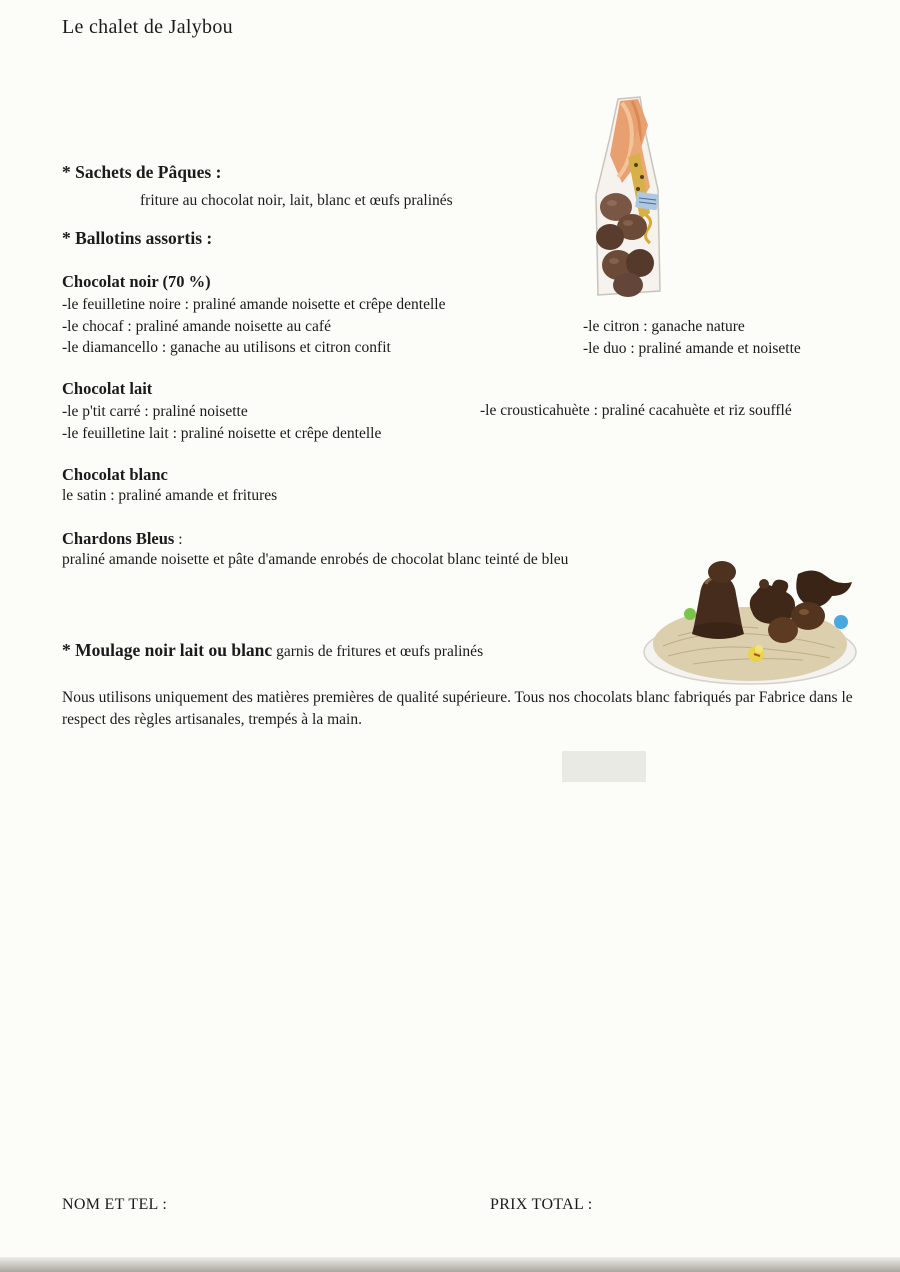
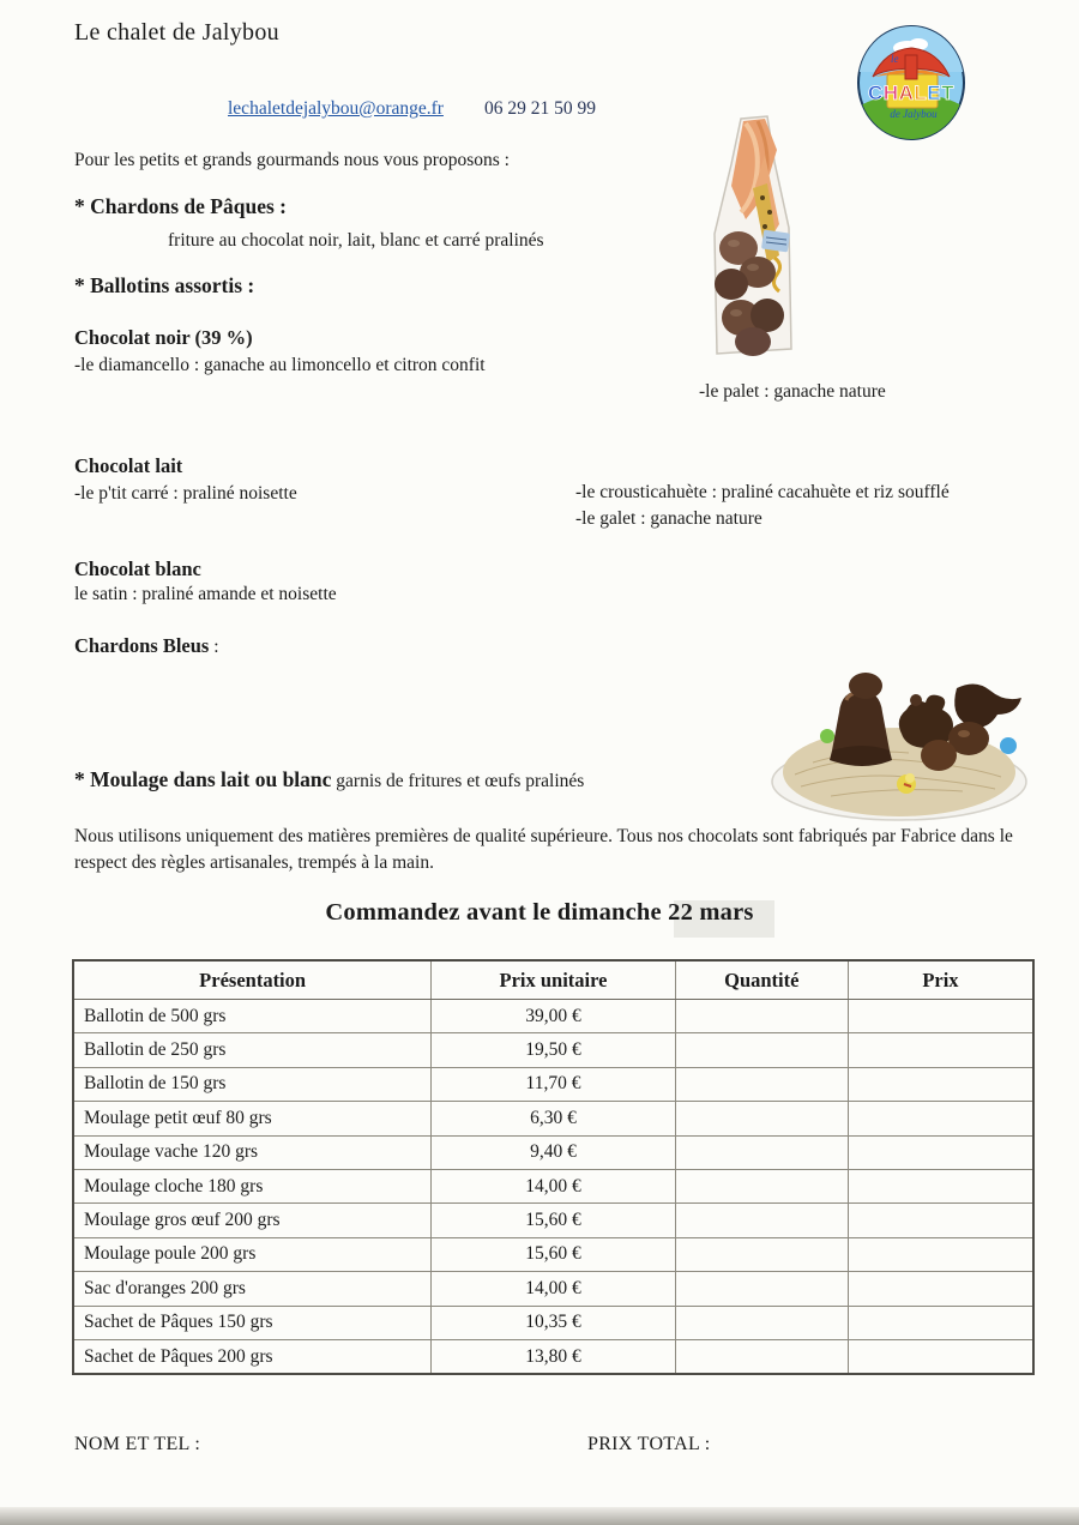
  Le chalet de Jalybou
+ lechaletdejalybou@orange.fr 06 29 21 50 99
+ le
+ CHALET
+ de Jalybou
+ Pour les petits et grands gourmands nous vous proposons :
- * Sachets de Pâques :
+ * Chardons de Pâques :
- friture au chocolat noir, lait, blanc et œufs pralinés
+ friture au chocolat noir, lait, blanc et carré pralinés
  * Ballotins assortis :
- Chocolat noir (70 %)
+ Chocolat noir (39 %)
- -le feuilletine noire : praliné amande noisette et crêpe dentelle
- -le chocaf : praliné amande noisette au café
- -le diamancello : ganache au utilisons et citron confit
+ -le diamancello : ganache au limoncello et citron confit
- -le citron : ganache nature
+ -le palet : ganache nature
- -le duo : praliné amande et noisette
  Chocolat lait
  -le p'tit carré : praliné noisette
- -le feuilletine lait : praliné noisette et crêpe dentelle
  -le crousticahuète : praliné cacahuète et riz soufflé
+ -le galet : ganache nature
  Chocolat blanc
- le satin : praliné amande et fritures
+ le satin : praliné amande et noisette
  Chardons Bleus :
- praliné amande noisette et pâte d'amande enrobés de chocolat blanc teinté de bleu
- * Moulage noir lait ou blanc garnis de fritures et œufs pralinés
+ * Moulage dans lait ou blanc garnis de fritures et œufs pralinés
- Nous utilisons uniquement des matières premières de qualité supérieure. Tous nos chocolats blanc fabriqués par Fabrice dans le respect des règles artisanales, trempés à la main.
+ Nous utilisons uniquement des matières premières de qualité supérieure. Tous nos chocolats sont fabriqués par Fabrice dans le respect des règles artisanales, trempés à la main.
+ Commandez avant le dimanche 22 mars
+ Présentation	Prix unitaire	Quantité	Prix
+ Ballotin de 500 grs	39,00 €
+ Ballotin de 250 grs	19,50 €
+ Ballotin de 150 grs	11,70 €
+ Moulage petit œuf 80 grs	6,30 €
+ Moulage vache 120 grs	9,40 €
+ Moulage cloche 180 grs	14,00 €
+ Moulage gros œuf 200 grs	15,60 €
+ Moulage poule 200 grs	15,60 €
+ Sac d'oranges 200 grs	14,00 €
+ Sachet de Pâques 150 grs	10,35 €
+ Sachet de Pâques 200 grs	13,80 €
  NOM ET TEL :
  PRIX TOTAL :
